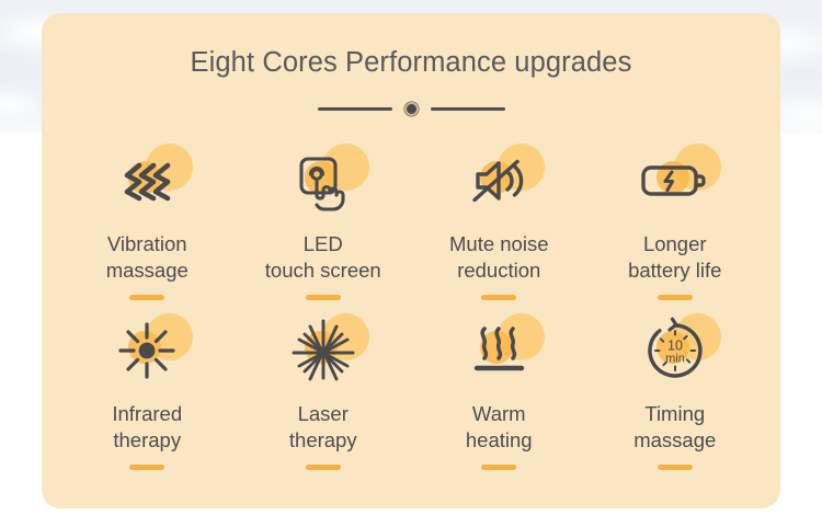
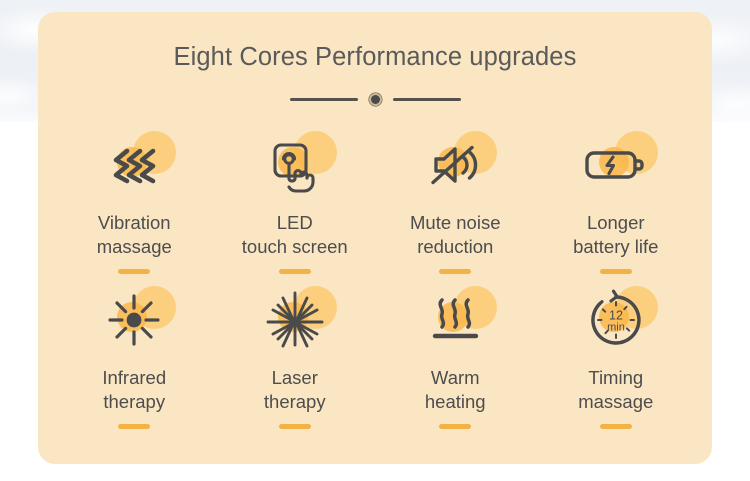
  Eight Cores Performance upgrades
  Vibration
  massage
  LED
  touch screen
  Mute noise
  reduction
  Longer
  battery life
  Infrared
  therapy
  Laser
  therapy
  Warm
  heating
- 10
+ 12
  min
  Timing
  massage
